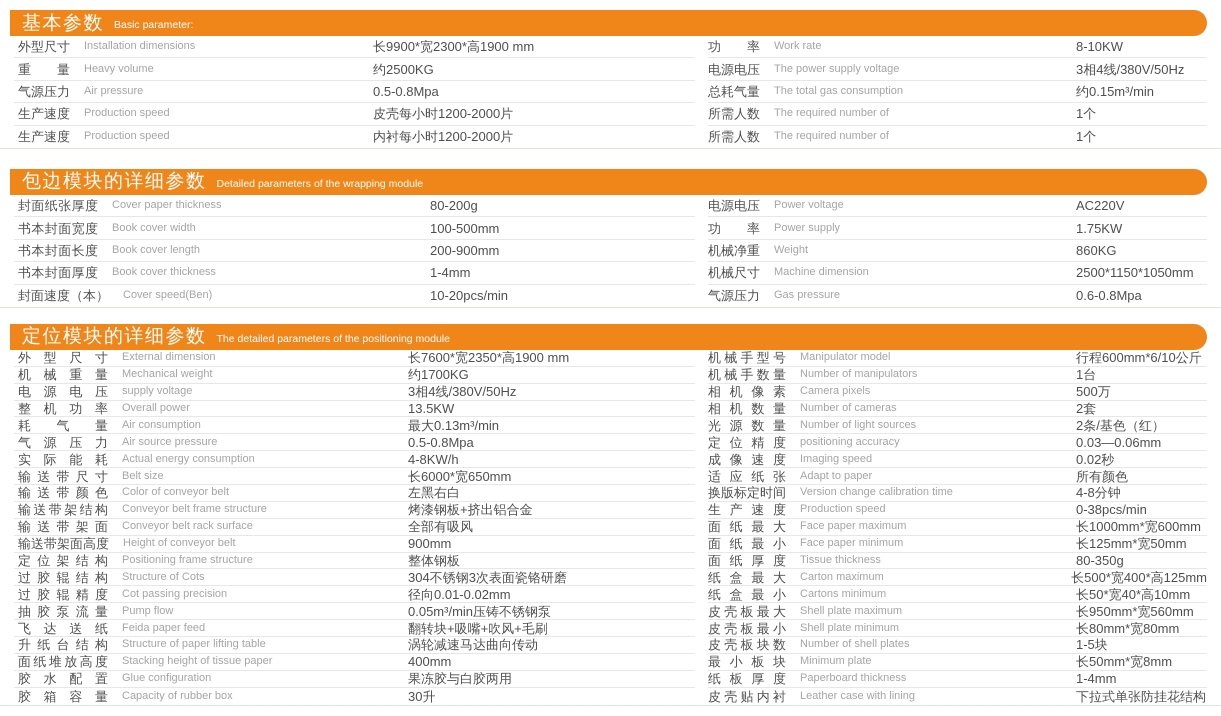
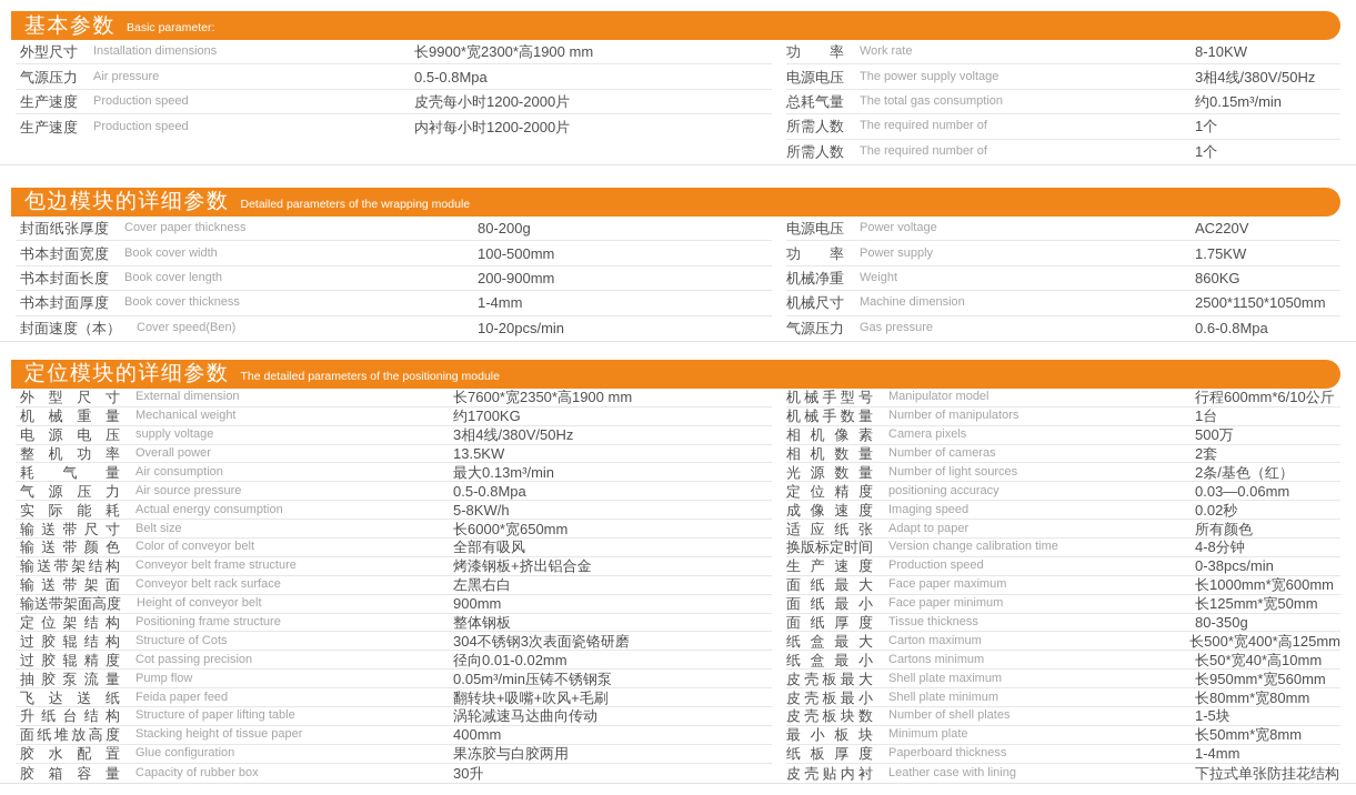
  基本参数
  Basic parameter:
  外型尺寸
  Installation dimensions
  长9900*宽2300*高1900 mm
- 重量
- Heavy volume
- 约2500KG
  气源压力
  Air pressure
  0.5-0.8Mpa
  生产速度
  Production speed
  皮壳每小时1200-2000片
  生产速度
  Production speed
  内衬每小时1200-2000片
  功率
  Work rate
  8-10KW
  电源电压
  The power supply voltage
  3相4线/380V/50Hz
  总耗气量
  The total gas consumption
  约0.15m³/min
  所需人数
  The required number of
  1个
  所需人数
  The required number of
  1个
  包边模块的详细参数
  Detailed parameters of the wrapping module
  封面纸张厚度
  Cover paper thickness
  80-200g
  书本封面宽度
  Book cover width
  100-500mm
  书本封面长度
  Book cover length
  200-900mm
  书本封面厚度
  Book cover thickness
  1-4mm
  封面速度（本）
  Cover speed(Ben)
  10-20pcs/min
  电源电压
  Power voltage
  AC220V
  功率
  Power supply
  1.75KW
  机械净重
  Weight
  860KG
  机械尺寸
  Machine dimension
  2500*1150*1050mm
  气源压力
  Gas pressure
  0.6-0.8Mpa
  定位模块的详细参数
  The detailed parameters of the positioning module
  外型尺寸
  External dimension
  长7600*宽2350*高1900 mm
  机械重量
  Mechanical weight
  约1700KG
  电源电压
  supply voltage
  3相4线/380V/50Hz
  整机功率
  Overall power
  13.5KW
  耗气量
  Air consumption
  最大0.13m³/min
  气源压力
  Air source pressure
  0.5-0.8Mpa
  实际能耗
  Actual energy consumption
- 4-8KW/h
+ 5-8KW/h
  输送带尺寸
  Belt size
  长6000*宽650mm
  输送带颜色
  Color of conveyor belt
- 左黑右白
+ 全部有吸风
  输送带架结构
  Conveyor belt frame structure
  烤漆钢板+挤出铝合金
  输送带架面
  Conveyor belt rack surface
- 全部有吸风
+ 左黑右白
  输送带架面高度
  Height of conveyor belt
  900mm
  定位架结构
  Positioning frame structure
  整体钢板
  过胶辊结构
  Structure of Cots
  304不锈钢3次表面瓷铬研磨
  过胶辊精度
  Cot passing precision
  径向0.01-0.02mm
  抽胶泵流量
  Pump flow
  0.05m³/min压铸不锈钢泵
  飞达送纸
  Feida paper feed
  翻转块+吸嘴+吹风+毛刷
  升纸台结构
  Structure of paper lifting table
  涡轮减速马达曲向传动
  面纸堆放高度
  Stacking height of tissue paper
  400mm
  胶水配置
  Glue configuration
  果冻胶与白胶两用
  胶箱容量
  Capacity of rubber box
  30升
  机械手型号
  Manipulator model
  行程600mm*6/10公斤
  机械手数量
  Number of manipulators
  1台
  相机像素
  Camera pixels
  500万
  相机数量
  Number of cameras
  2套
  光源数量
  Number of light sources
  2条/基色（红）
  定位精度
  positioning accuracy
  0.03—0.06mm
  成像速度
  Imaging speed
  0.02秒
  适应纸张
  Adapt to paper
  所有颜色
  换版标定时间
  Version change calibration time
  4-8分钟
  生产速度
  Production speed
  0-38pcs/min
  面纸最大
  Face paper maximum
  长1000mm*宽600mm
  面纸最小
  Face paper minimum
  长125mm*宽50mm
  面纸厚度
  Tissue thickness
  80-350g
  纸盒最大
  Carton maximum
  长500*宽400*高125mm
  纸盒最小
  Cartons minimum
  长50*宽40*高10mm
  皮壳板最大
  Shell plate maximum
  长950mm*宽560mm
  皮壳板最小
  Shell plate minimum
  长80mm*宽80mm
  皮壳板块数
  Number of shell plates
  1-5块
  最小板块
  Minimum plate
  长50mm*宽8mm
  纸板厚度
  Paperboard thickness
  1-4mm
  皮壳贴内衬
  Leather case with lining
  下拉式单张防挂花结构
